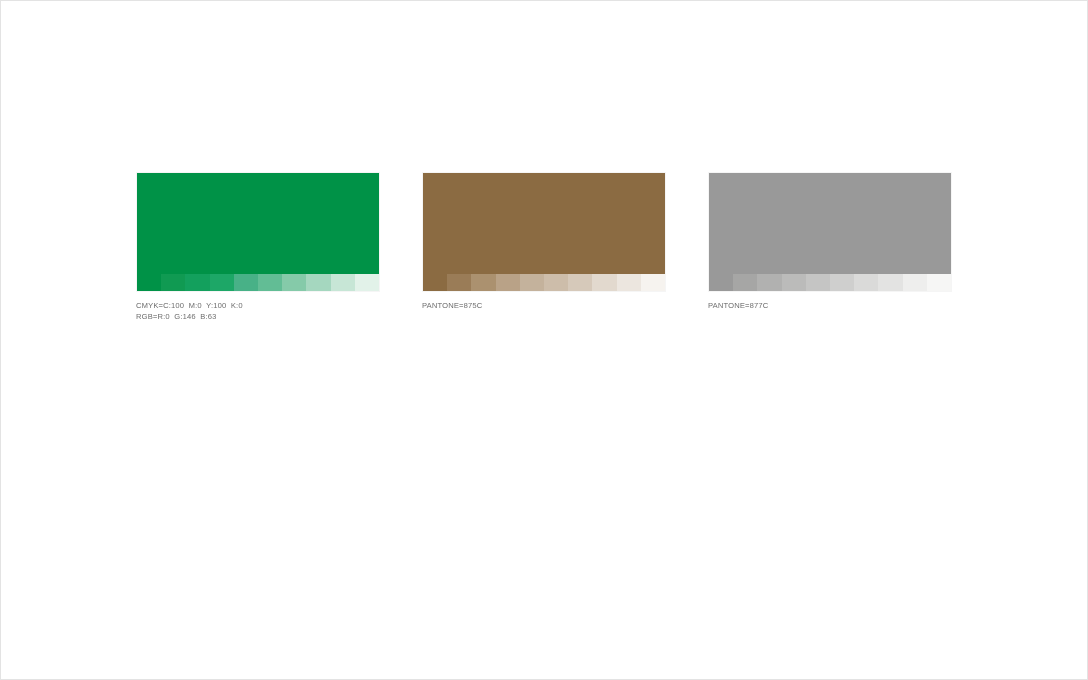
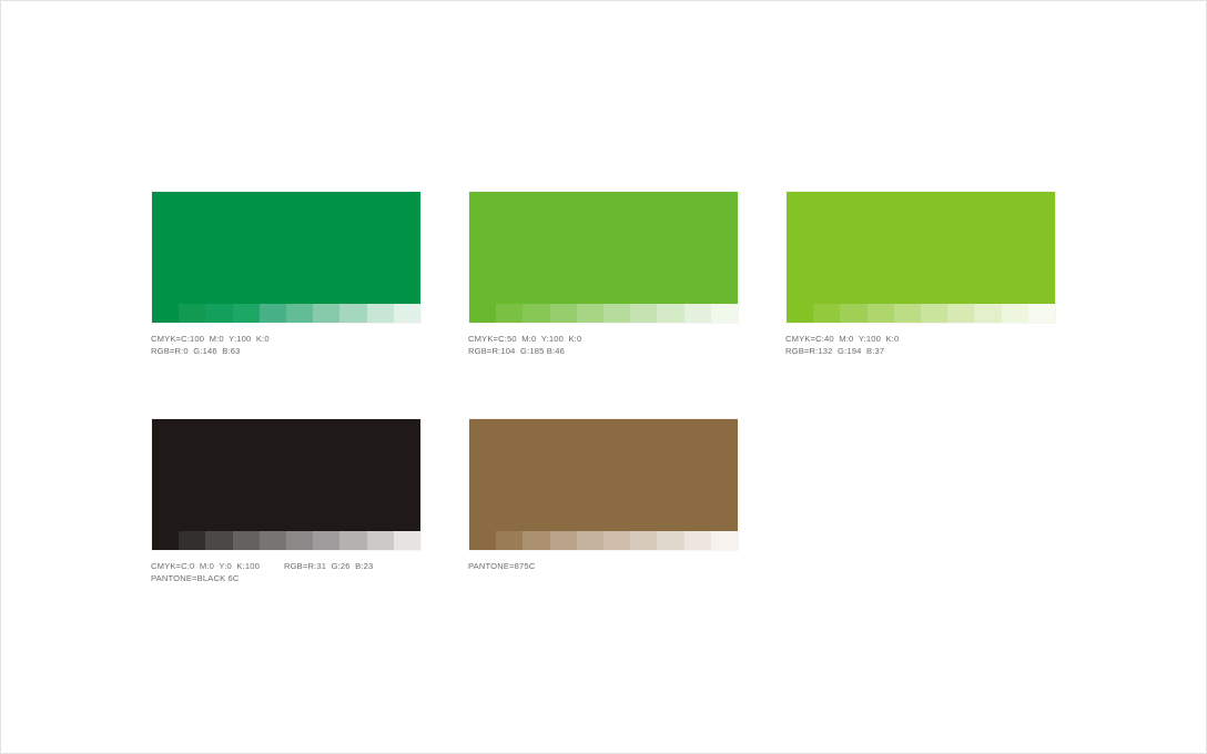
  CMYK=C:100 M:0 Y:100 K:0
  RGB=R:0 G:146 B:63
+ CMYK=C:50 M:0 Y:100 K:0
+ RGB=R:104 G:185 B:46
+ CMYK=C:40 M:0 Y:100 K:0
+ RGB=R:132 G:194 B:37
+ CMYK=C:0 M:0 Y:0 K:100 RGB=R:31 G:26 B:23
+ PANTONE=BLACK 6C
  PANTONE=875C
- PANTONE=877C
